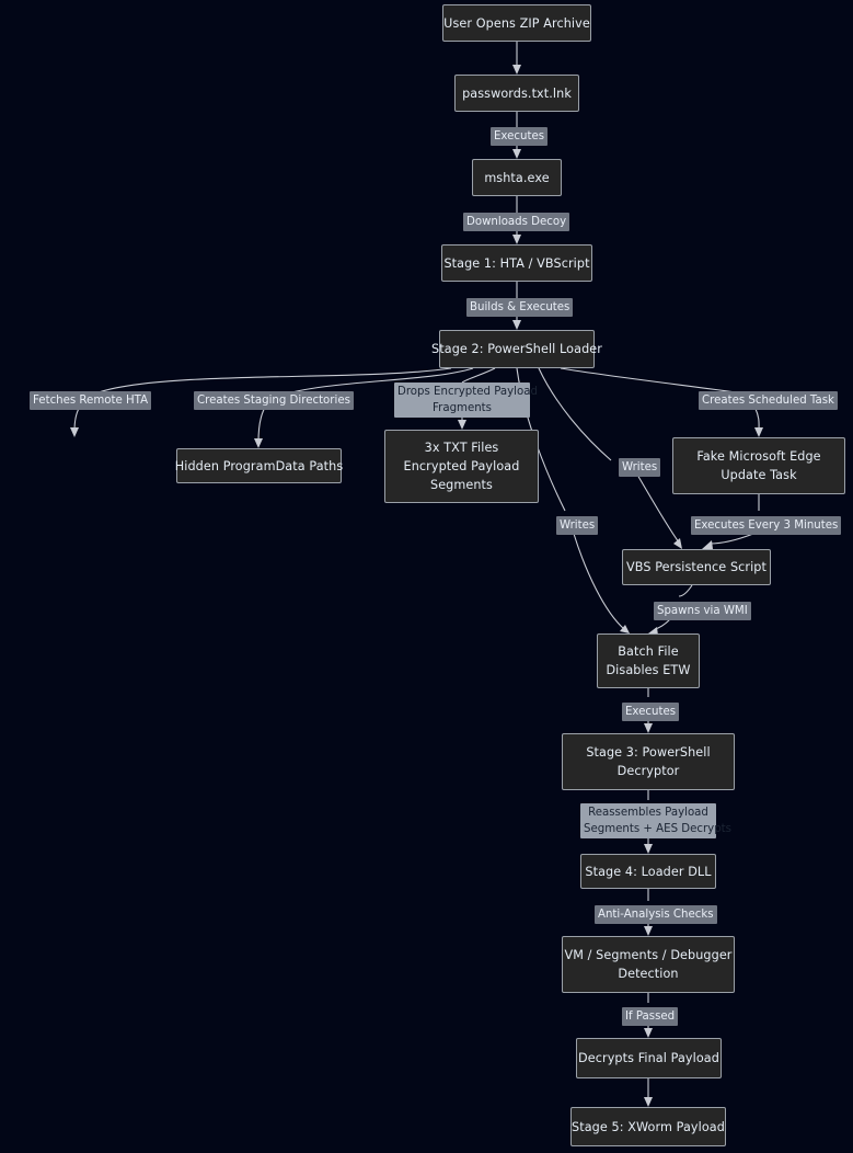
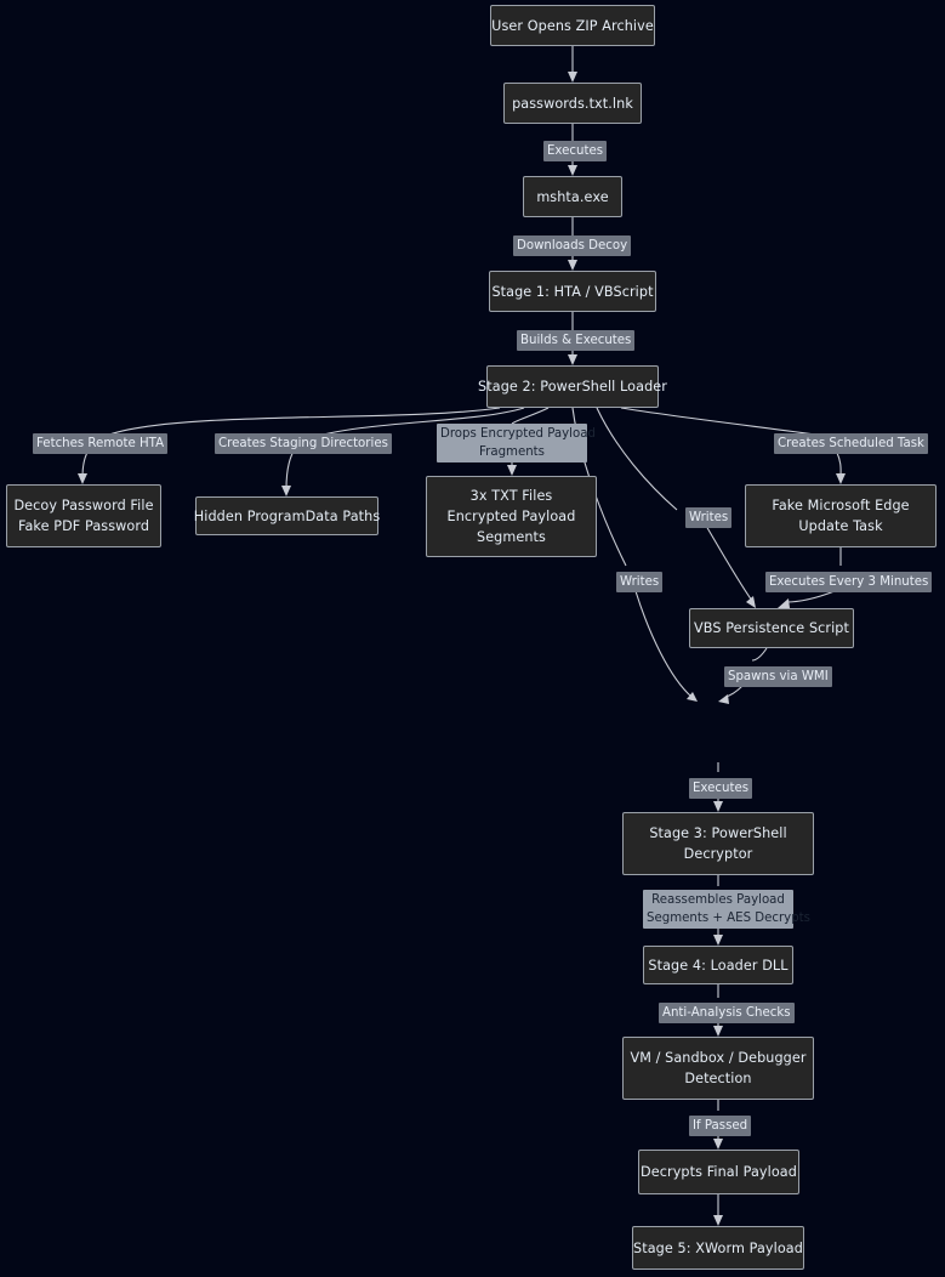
  User Opens ZIP Archive
  passwords.txt.lnk
  mshta.exe
  Stage 1: HTA / VBScript
  Stage 2: PowerShell Loader
+ Decoy Password File
+ Fake PDF Password
  Hidden ProgramData Paths
  3x TXT Files
  Encrypted Payload
  Segments
  Fake Microsoft Edge
  Update Task
  VBS Persistence Script
- Batch File
- Disables ETW
  Stage 3: PowerShell
  Decryptor
  Stage 4: Loader DLL
- VM / Segments / Debugger
+ VM / Sandbox / Debugger
  Detection
  Decrypts Final Payload
  Stage 5: XWorm Payload
  Executes
  Downloads Decoy
  Builds & Executes
  Fetches Remote HTA
  Creates Staging Directories
  Drops Encrypted Payload
  Fragments
  Creates Scheduled Task
  Writes
  Writes
  Executes Every 3 Minutes
  Spawns via WMI
  Executes
  Reassembles Payload
  Segments + AES Decrypts
  Anti-Analysis Checks
  If Passed
